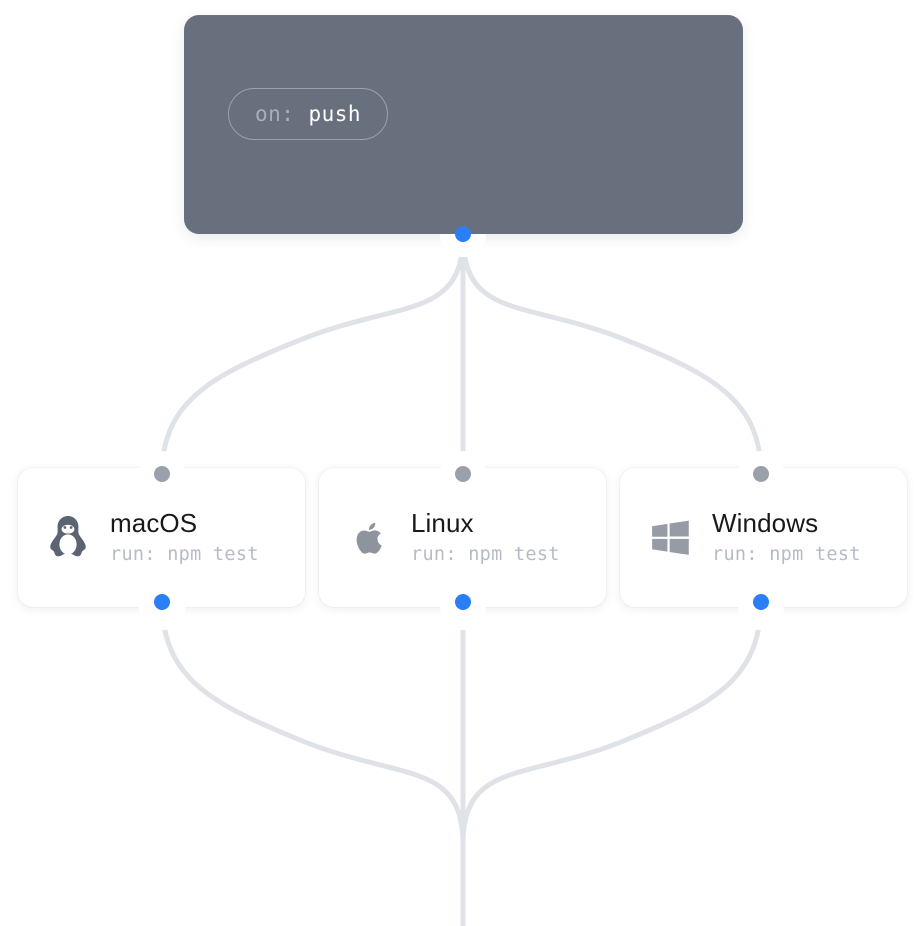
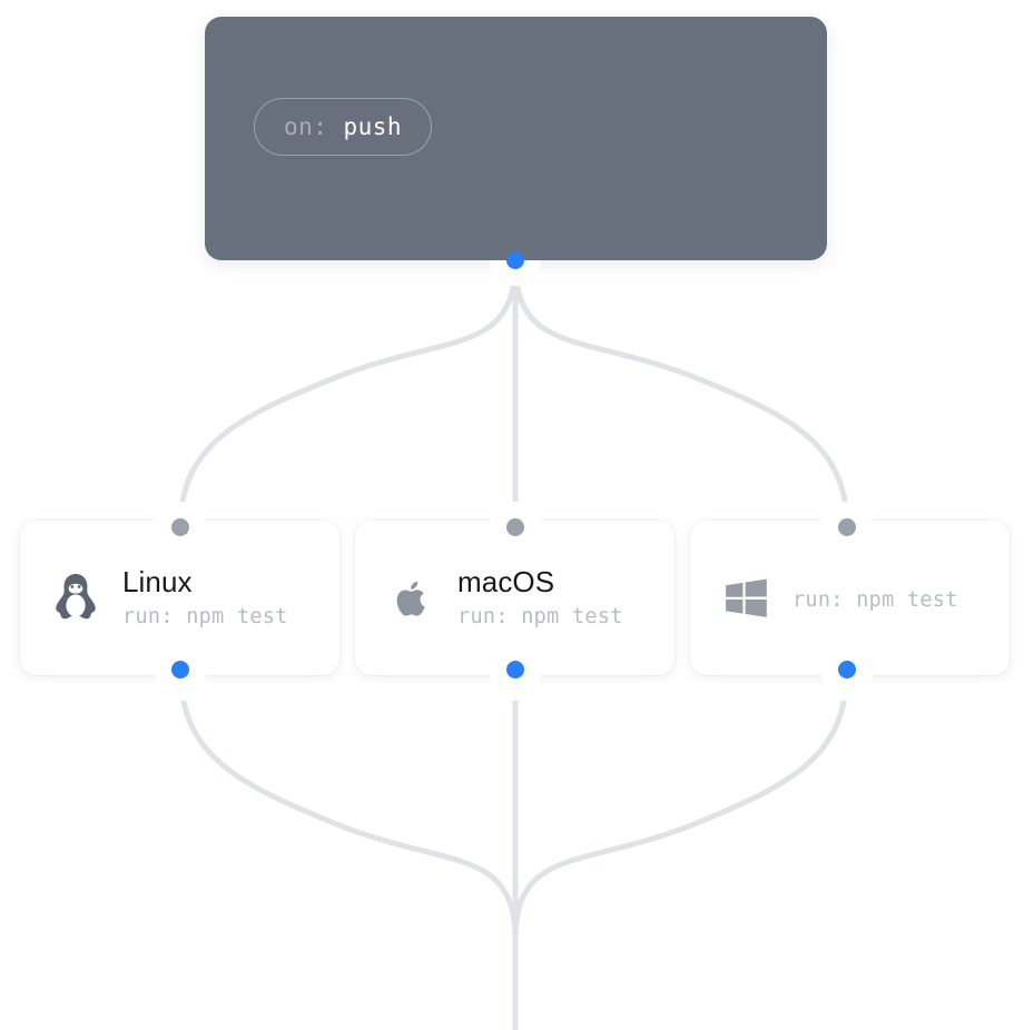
  on:
  push
- macOS
+ Linux
  run: npm test
- Linux
+ macOS
  run: npm test
- Windows
  run: npm test
